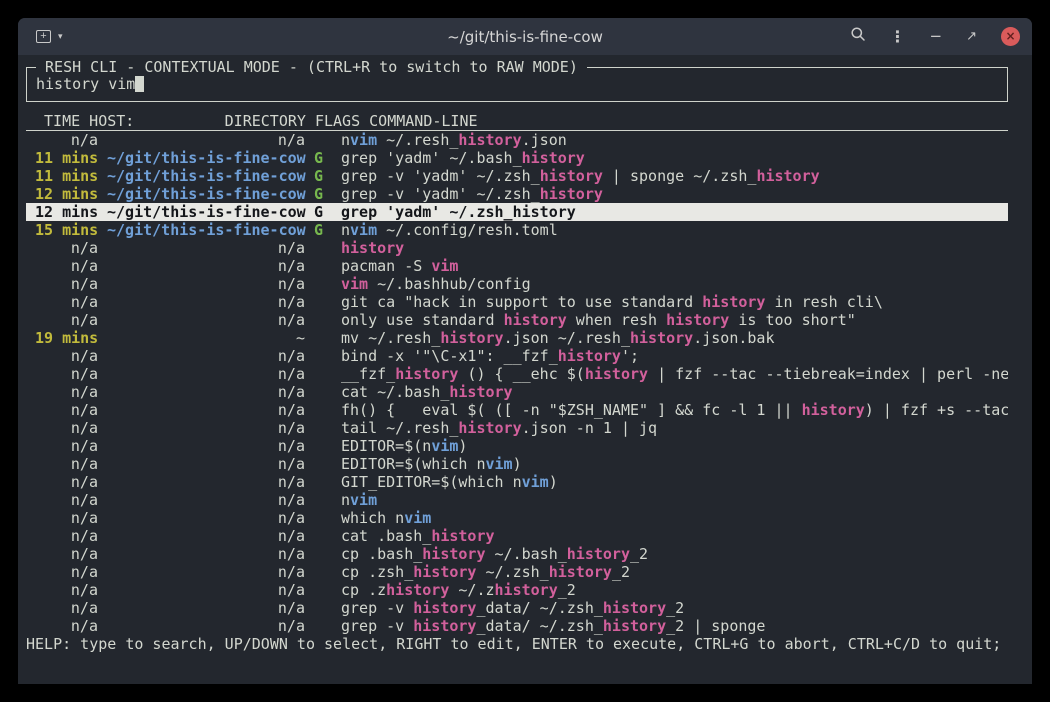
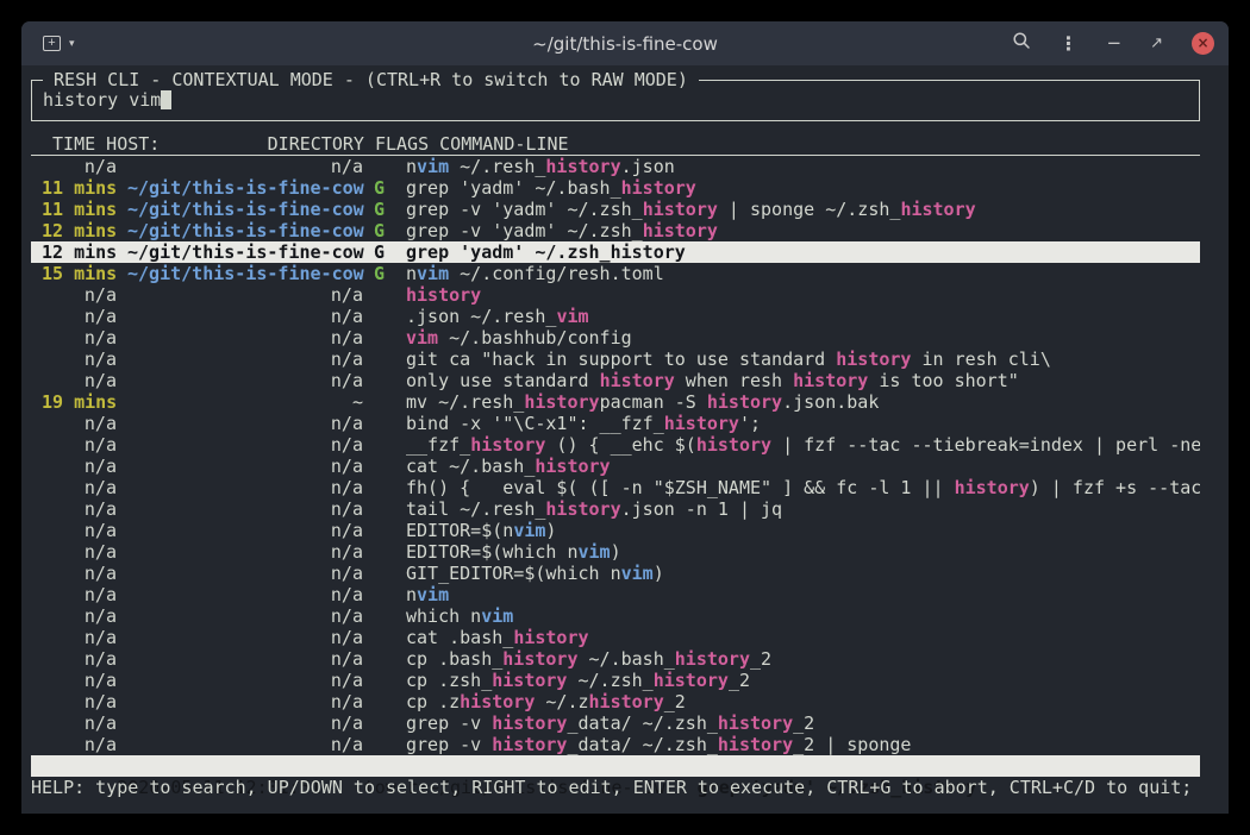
  +
  ▾
  ~/git/this-is-fine-cow
  ⋮
  −
  ↗
  ×
  RESH CLI - CONTEXTUAL MODE - (CTRL+R to switch to RAW MODE)
  history vim
  TIME HOST: DIRECTORY FLAGS COMMAND-LINE
  n/a n/a nvim ~/.resh_history.json
  11 mins ~/git/this-is-fine-cow G grep 'yadm' ~/.bash_history
  11 mins ~/git/this-is-fine-cow G grep -v 'yadm' ~/.zsh_history | sponge ~/.zsh_history
  12 mins ~/git/this-is-fine-cow G grep -v 'yadm' ~/.zsh_history
  12 mins ~/git/this-is-fine-cow G grep 'yadm' ~/.zsh_history
  15 mins ~/git/this-is-fine-cow G nvim ~/.config/resh.toml
  n/a n/a history
- n/a n/a pacman -S vim
+ n/a n/a .json ~/.resh_vim
  n/a n/a vim ~/.bashhub/config
  n/a n/a git ca "hack in support to use standard history in resh cli\
  n/a n/a only use standard history when resh history is too short"
- 19 mins ~ mv ~/.resh_history.json ~/.resh_history.json.bak
+ 19 mins ~ mv ~/.resh_historypacman -S history.json.bak
  n/a n/a bind -x '"\C-x1": __fzf_history';
  n/a n/a __fzf_history () { __ehc $(history | fzf --tac --tiebreak=index | perl -ne
  n/a n/a cat ~/.bash_history
  n/a n/a fh() { eval $( ([ -n "$ZSH_NAME" ] && fc -l 1 || history) | fzf +s --tac
  n/a n/a tail ~/.resh_history.json -n 1 | jq
  n/a n/a EDITOR=$(nvim)
  n/a n/a EDITOR=$(which nvim)
  n/a n/a GIT_EDITOR=$(which nvim)
  n/a n/a nvim
  n/a n/a which nvim
  n/a n/a cat .bash_history
  n/a n/a cp .bash_history ~/.bash_history_2
  n/a n/a cp .zsh_history ~/.zsh_history_2
  n/a n/a cp .zhistory ~/.zhistory_2
  n/a n/a grep -v history_data/ ~/.zsh_history_2
  n/a n/a grep -v history_data/ ~/.zsh_history_2 | sponge
+ 2020-05-11 12:01:51 tower:~/git/this-is-fine-cow grep 'yadm' ~/.zsh_history
  HELP: type to search, UP/DOWN to select, RIGHT to edit, ENTER to execute, CTRL+G to abort, CTRL+C/D to quit;
